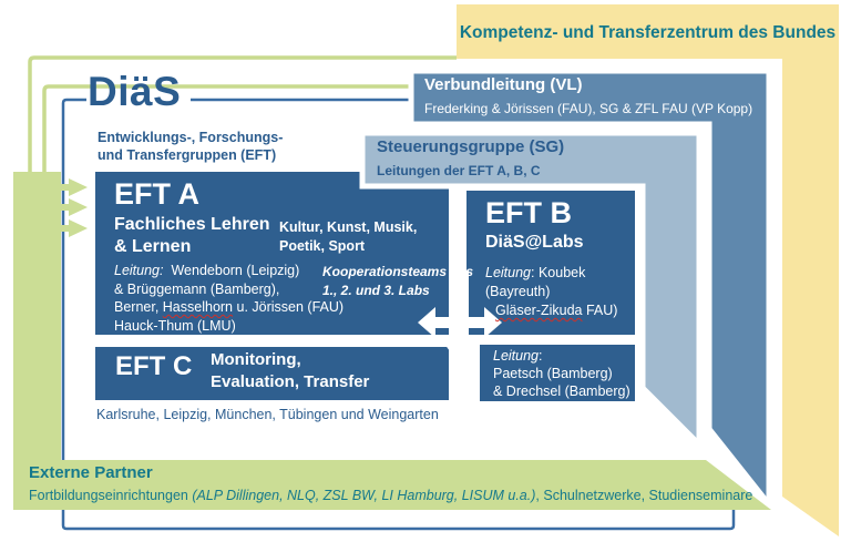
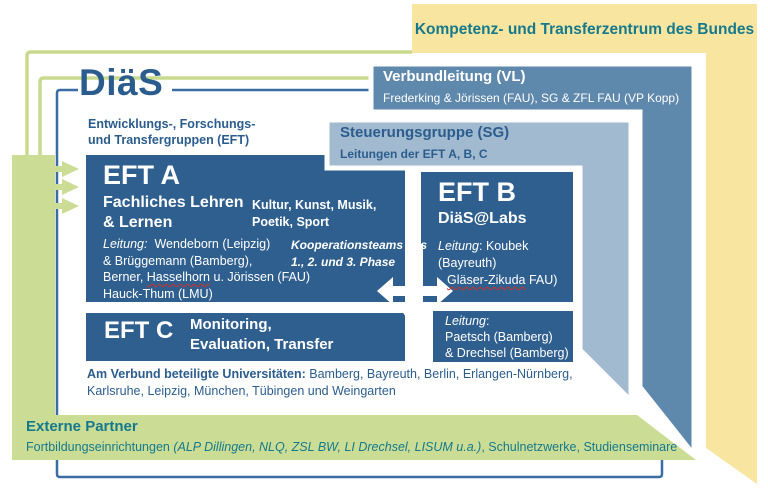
  Kompetenz- und Transferzentrum des Bundes
  Verbundleitung (VL)
  Frederking & Jörissen (FAU), SG & ZFL FAU (VP Kopp)
  Steuerungsgruppe (SG)
  Leitungen der EFT A, B, C
  DiäS
  Entwicklungs-, Forschungs-
  und Transfergruppen (EFT)
  EFT A
  Fachliches Lehren
  & Lernen
  Kultur, Kunst, Musik,
  Poetik, Sport
  Leitung: Wendeborn (Leipzig)
  & Brüggemann (Bamberg),
  Berner, Hasselhorn u. Jörissen (FAU)
  Hauck-Thum (LMU)
  Kooperationsteams aus
- 1., 2. und 3. Labs
+ 1., 2. und 3. Phase
  EFT B
  DiäS@Labs
  Leitung: Koubek
  (Bayreuth)
  Gläser-Zikuda FAU)
  EFT C
  Monitoring,
  Evaluation, Transfer
  Leitung:
  Paetsch (Bamberg)
  & Drechsel (Bamberg)
+ Am Verbund beteiligte Universitäten: Bamberg, Bayreuth, Berlin, Erlangen-Nürnberg,
  Karlsruhe, Leipzig, München, Tübingen und Weingarten
  Externe Partner
- Fortbildungseinrichtungen (ALP Dillingen, NLQ, ZSL BW, LI Hamburg, LISUM u.a.), Schulnetzwerke, Studienseminare
+ Fortbildungseinrichtungen (ALP Dillingen, NLQ, ZSL BW, LI Drechsel, LISUM u.a.), Schulnetzwerke, Studienseminare
